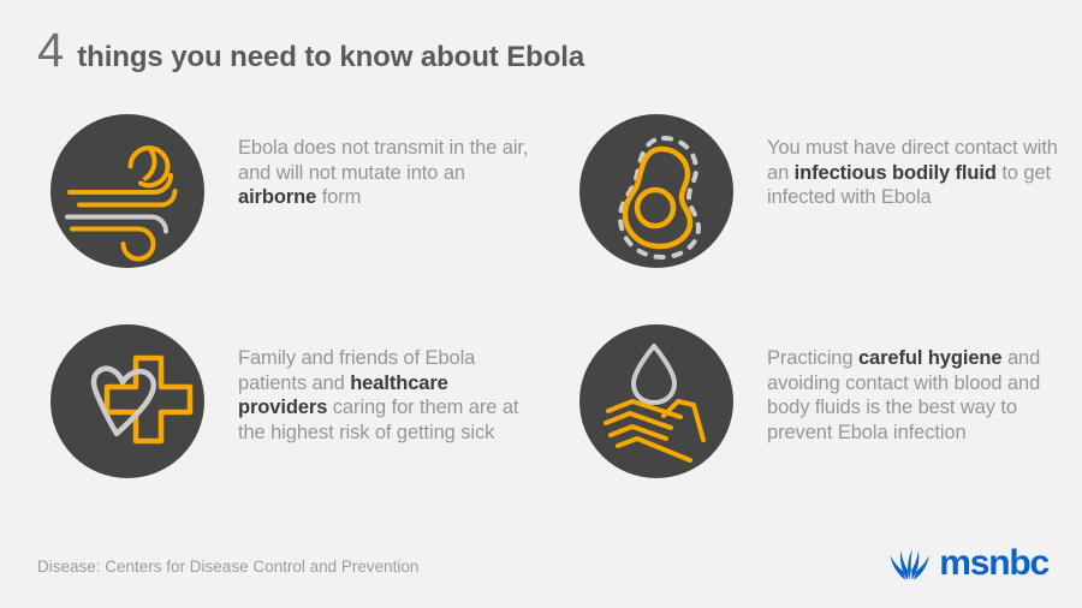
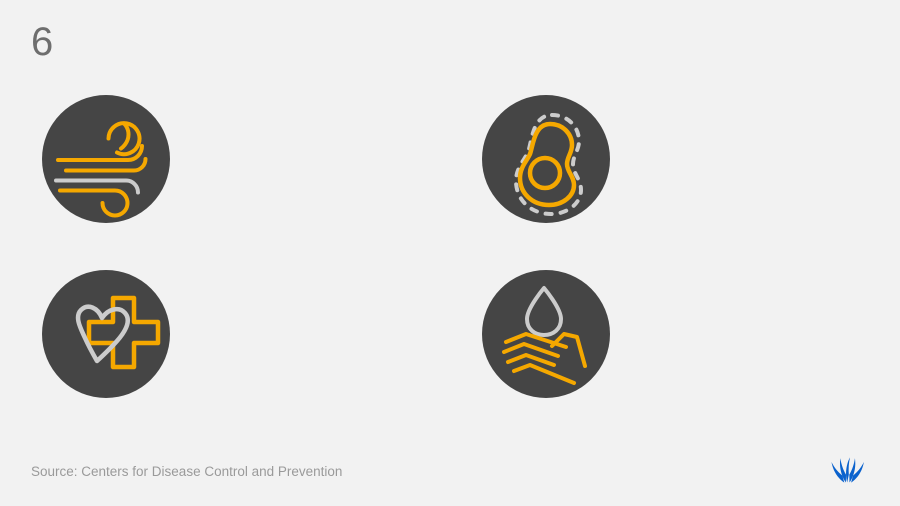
- 4
+ 6
- things you need to know about Ebola
- Ebola does not transmit in the air, and will not mutate into an airborne form
- You must have direct contact with an infectious bodily fluid to get infected with Ebola
- Family and friends of Ebola patients and healthcare providers caring for them are at the highest risk of getting sick
- Practicing careful hygiene and avoiding contact with blood and body fluids is the best way to prevent Ebola infection
- Disease: Centers for Disease Control and Prevention
+ Source: Centers for Disease Control and Prevention
- msnbc
